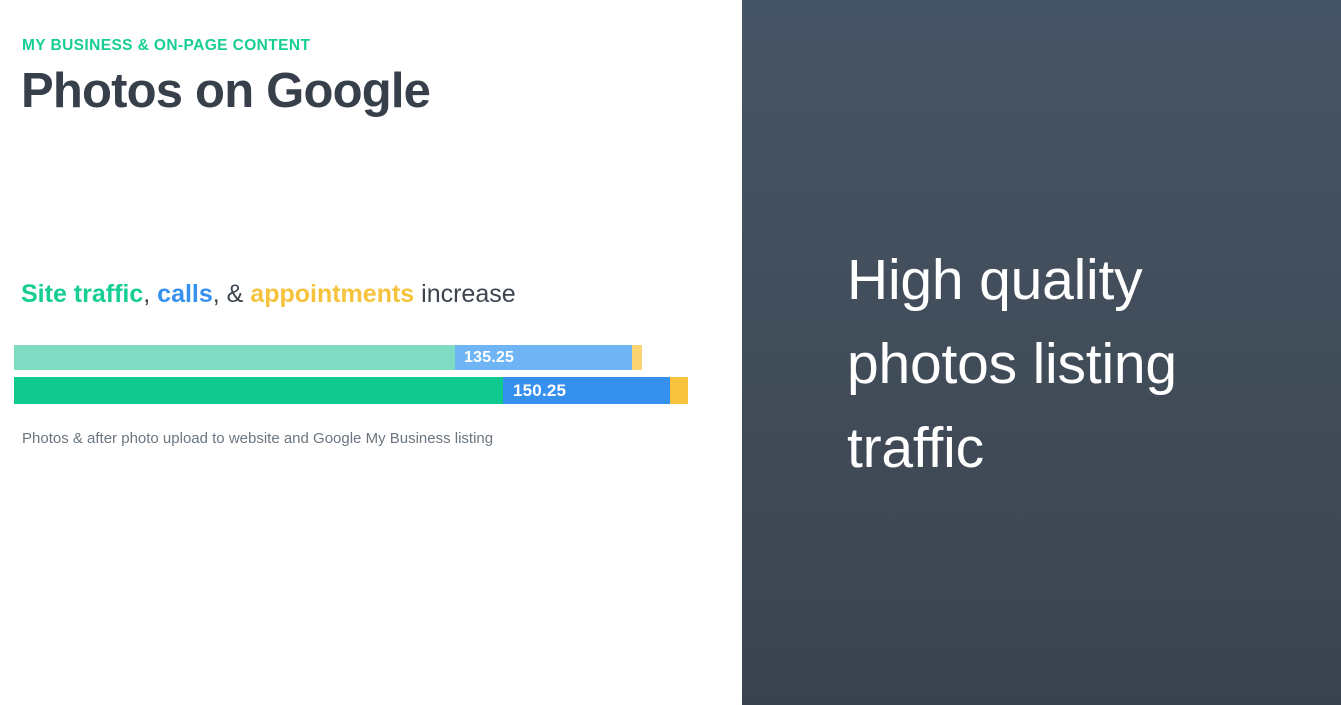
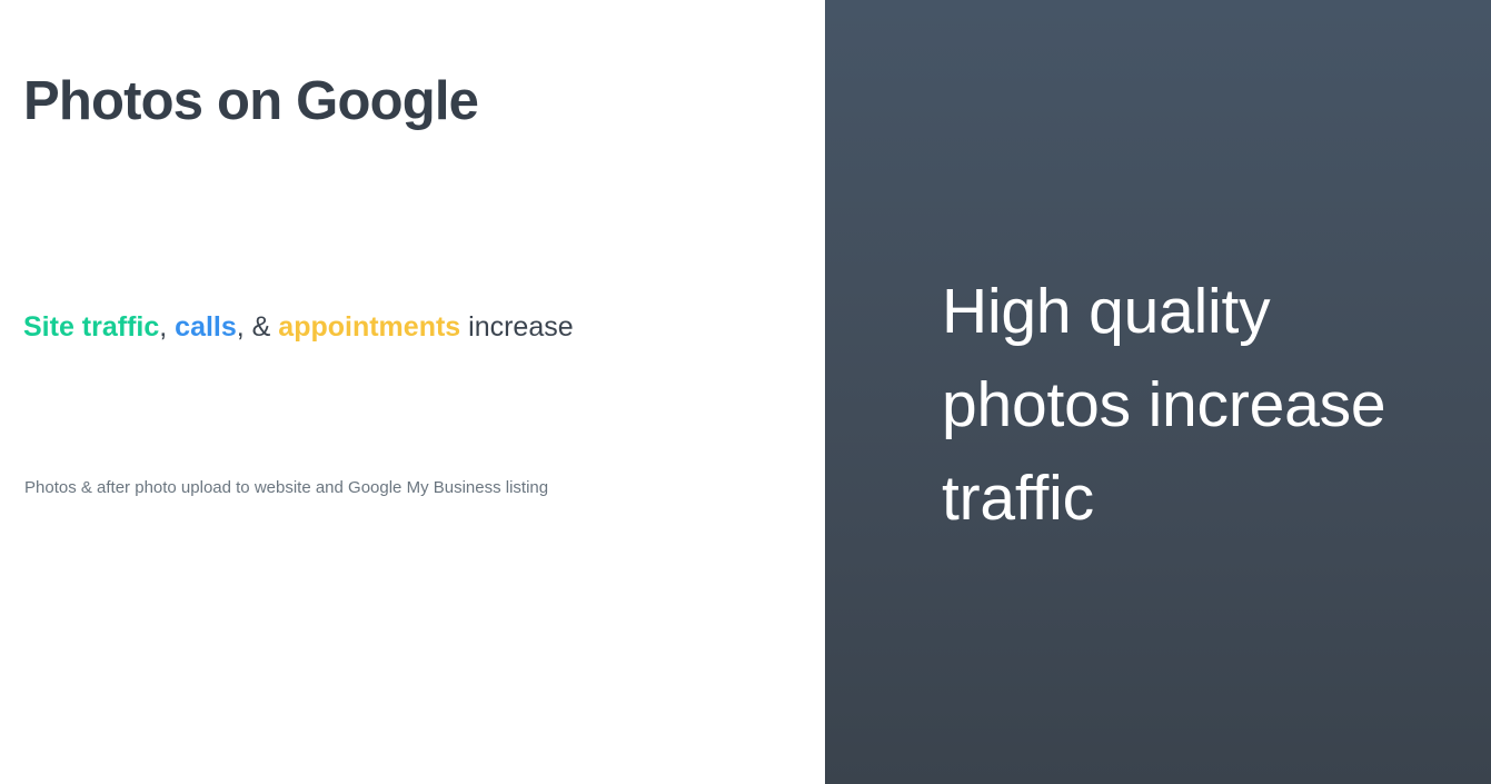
- MY BUSINESS & ON-PAGE CONTENT
  Photos on Google
  Site traffic, calls, & appointments increase
- 135.25
- 150.25
  Photos & after photo upload to website and Google My Business listing
- High quality photos listing traffic
+ High quality photos increase traffic
